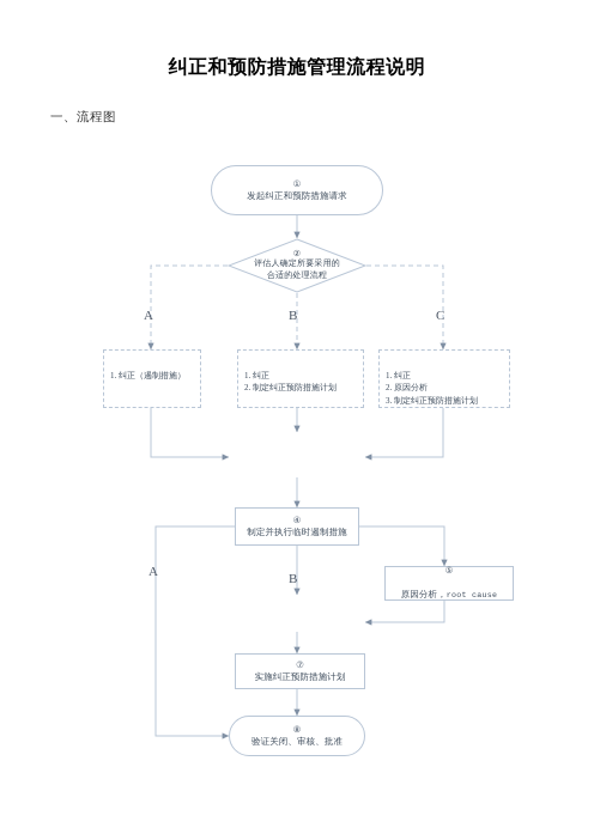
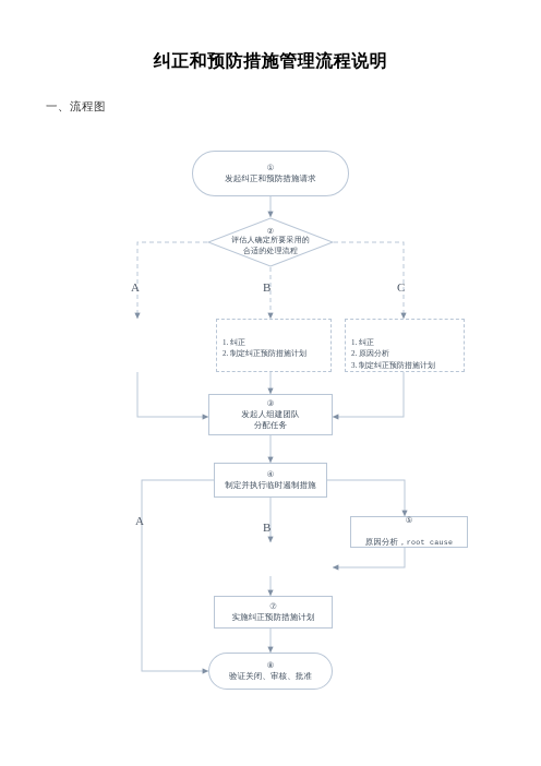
  纠正和预防措施管理流程说明
  一、流程图
  ①
  发起纠正和预防措施请求
  ②
  评估人确定所要采用的
  合适的处理流程
- 1. 纠正（遏制措施）
  1. 纠正
  2. 制定纠正预防措施计划
  1. 纠正
  2. 原因分析
  3. 制定纠正预防措施计划
  A
  B
  C
+ ③
+ 发起人组建团队
+ 分配任务
  ④
  制定并执行临时遏制措施
  A
  B
  ⑤
  ⑦
  实施纠正预防措施计划
  ⑧
  验证关闭、审核、批准
